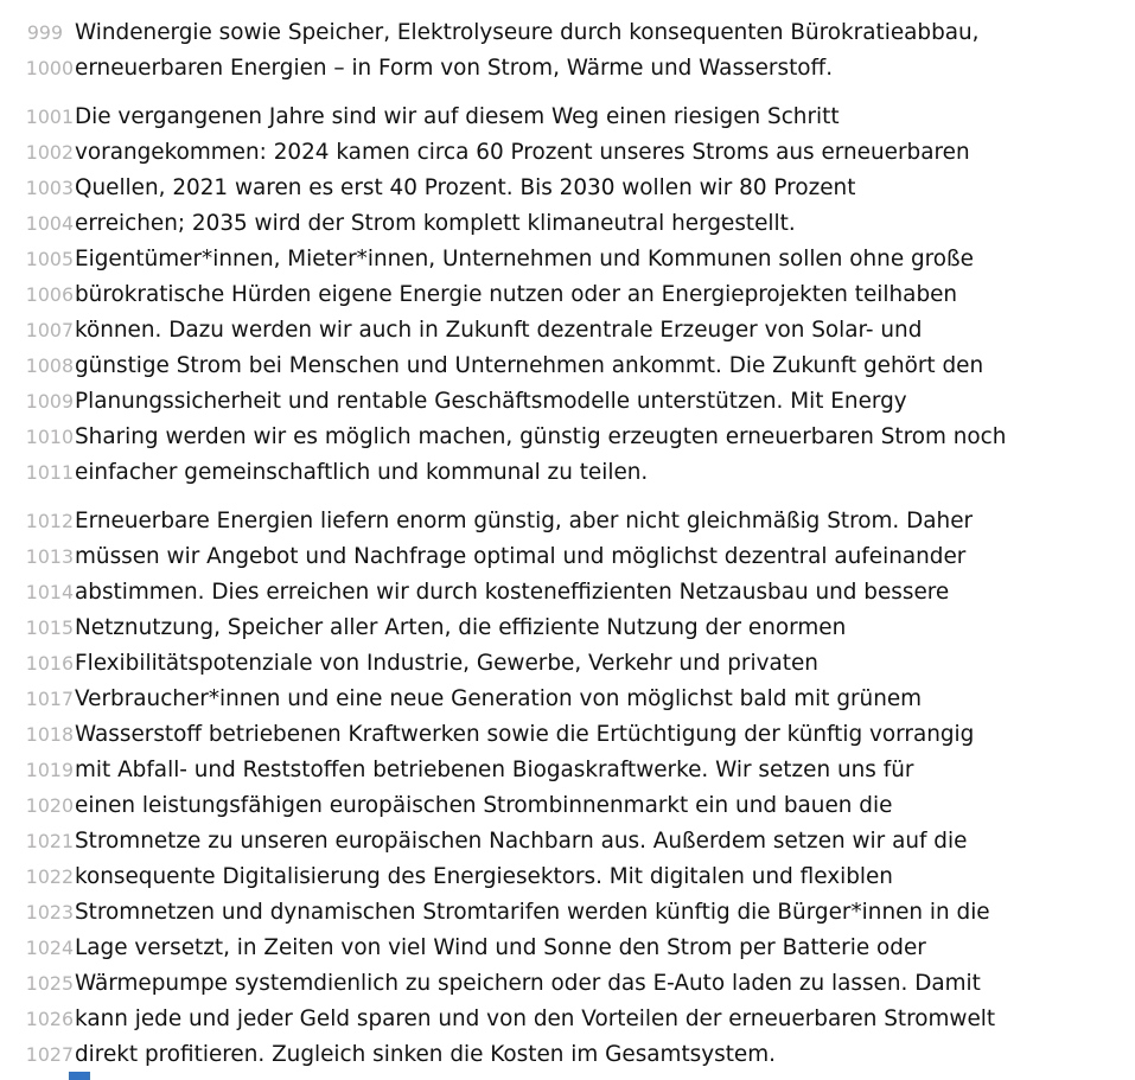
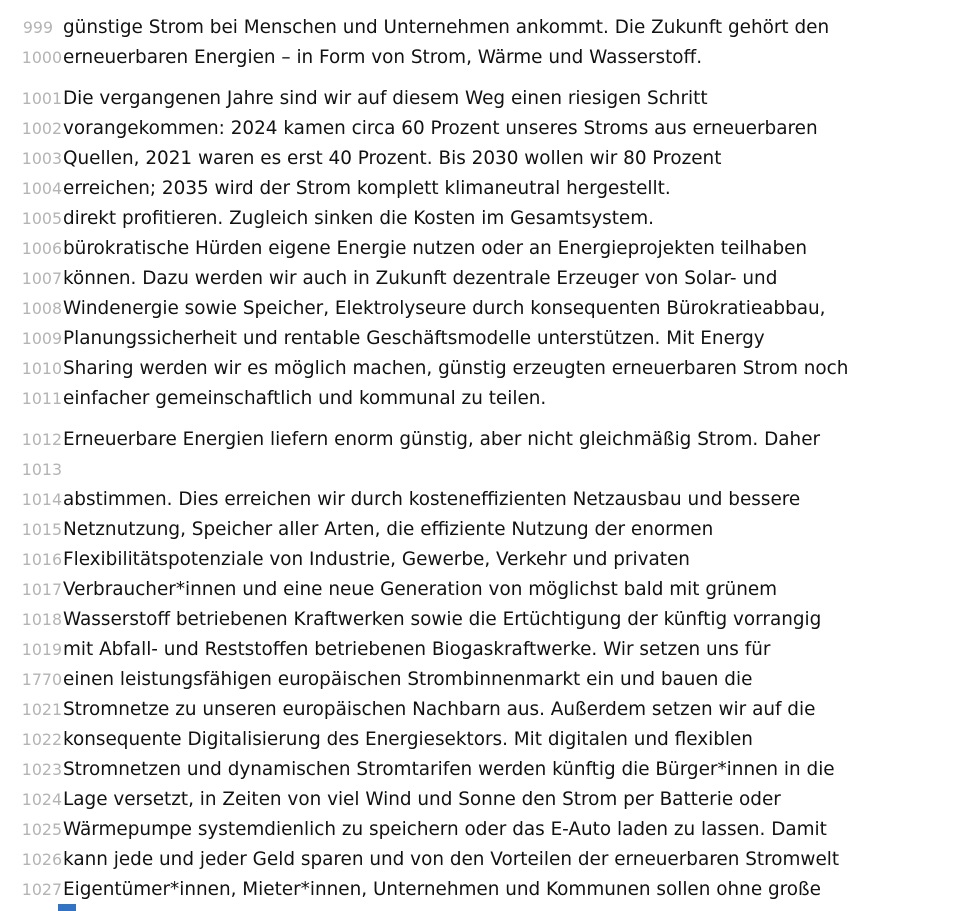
  999
- Windenergie sowie Speicher, Elektrolyseure durch konsequenten Bürokratieabbau,
+ günstige Strom bei Menschen und Unternehmen ankommt. Die Zukunft gehört den
  1000
  erneuerbaren Energien – in Form von Strom, Wärme und Wasserstoff.
  1001
  Die vergangenen Jahre sind wir auf diesem Weg einen riesigen Schritt
  1002
  vorangekommen: 2024 kamen circa 60 Prozent unseres Stroms aus erneuerbaren
  1003
  Quellen, 2021 waren es erst 40 Prozent. Bis 2030 wollen wir 80 Prozent
  1004
  erreichen; 2035 wird der Strom komplett klimaneutral hergestellt.
  1005
- Eigentümer*innen, Mieter*innen, Unternehmen und Kommunen sollen ohne große
+ direkt profitieren. Zugleich sinken die Kosten im Gesamtsystem.
  1006
  bürokratische Hürden eigene Energie nutzen oder an Energieprojekten teilhaben
  1007
  können. Dazu werden wir auch in Zukunft dezentrale Erzeuger von Solar- und
  1008
- günstige Strom bei Menschen und Unternehmen ankommt. Die Zukunft gehört den
+ Windenergie sowie Speicher, Elektrolyseure durch konsequenten Bürokratieabbau,
  1009
  Planungssicherheit und rentable Geschäftsmodelle unterstützen. Mit Energy
  1010
  Sharing werden wir es möglich machen, günstig erzeugten erneuerbaren Strom noch
  1011
  einfacher gemeinschaftlich und kommunal zu teilen.
  1012
  Erneuerbare Energien liefern enorm günstig, aber nicht gleichmäßig Strom. Daher
  1013
- müssen wir Angebot und Nachfrage optimal und möglichst dezentral aufeinander
  1014
  abstimmen. Dies erreichen wir durch kosteneffizienten Netzausbau und bessere
  1015
  Netznutzung, Speicher aller Arten, die effiziente Nutzung der enormen
  1016
  Flexibilitätspotenziale von Industrie, Gewerbe, Verkehr und privaten
  1017
  Verbraucher*innen und eine neue Generation von möglichst bald mit grünem
  1018
  Wasserstoff betriebenen Kraftwerken sowie die Ertüchtigung der künftig vorrangig
  1019
  mit Abfall- und Reststoffen betriebenen Biogaskraftwerke. Wir setzen uns für
- 1020
+ 1770
  einen leistungsfähigen europäischen Strombinnenmarkt ein und bauen die
  1021
  Stromnetze zu unseren europäischen Nachbarn aus. Außerdem setzen wir auf die
  1022
  konsequente Digitalisierung des Energiesektors. Mit digitalen und flexiblen
  1023
  Stromnetzen und dynamischen Stromtarifen werden künftig die Bürger*innen in die
  1024
  Lage versetzt, in Zeiten von viel Wind und Sonne den Strom per Batterie oder
  1025
  Wärmepumpe systemdienlich zu speichern oder das E-Auto laden zu lassen. Damit
  1026
  kann jede und jeder Geld sparen und von den Vorteilen der erneuerbaren Stromwelt
  1027
- direkt profitieren. Zugleich sinken die Kosten im Gesamtsystem.
+ Eigentümer*innen, Mieter*innen, Unternehmen und Kommunen sollen ohne große
